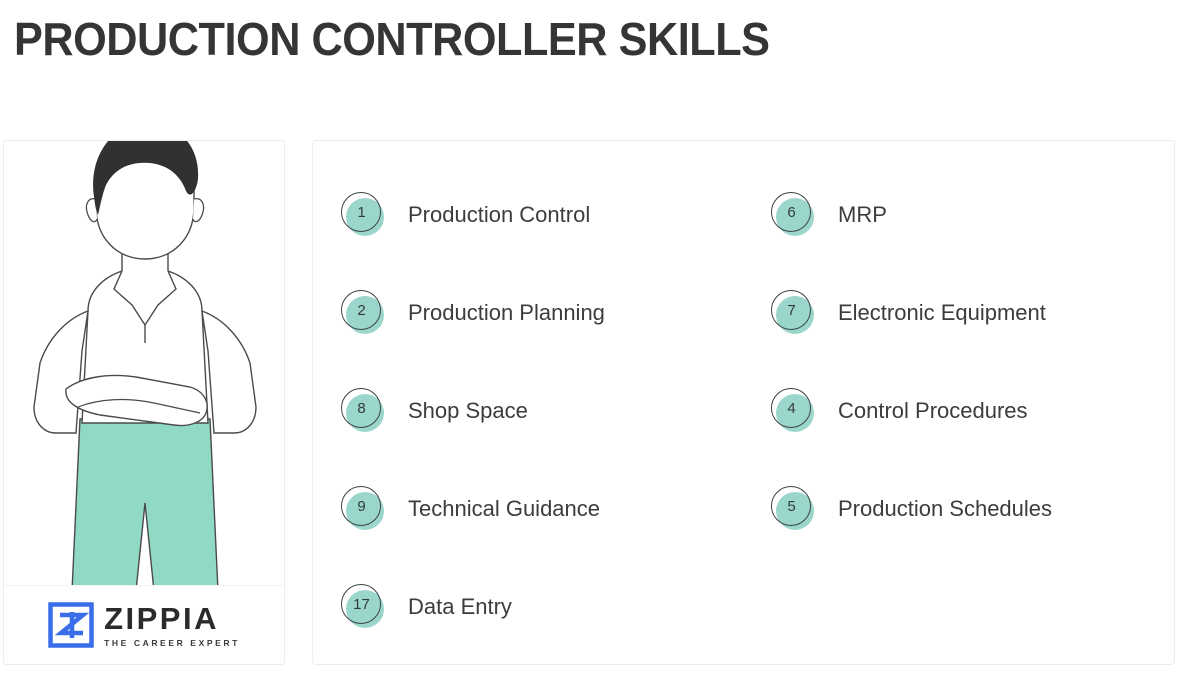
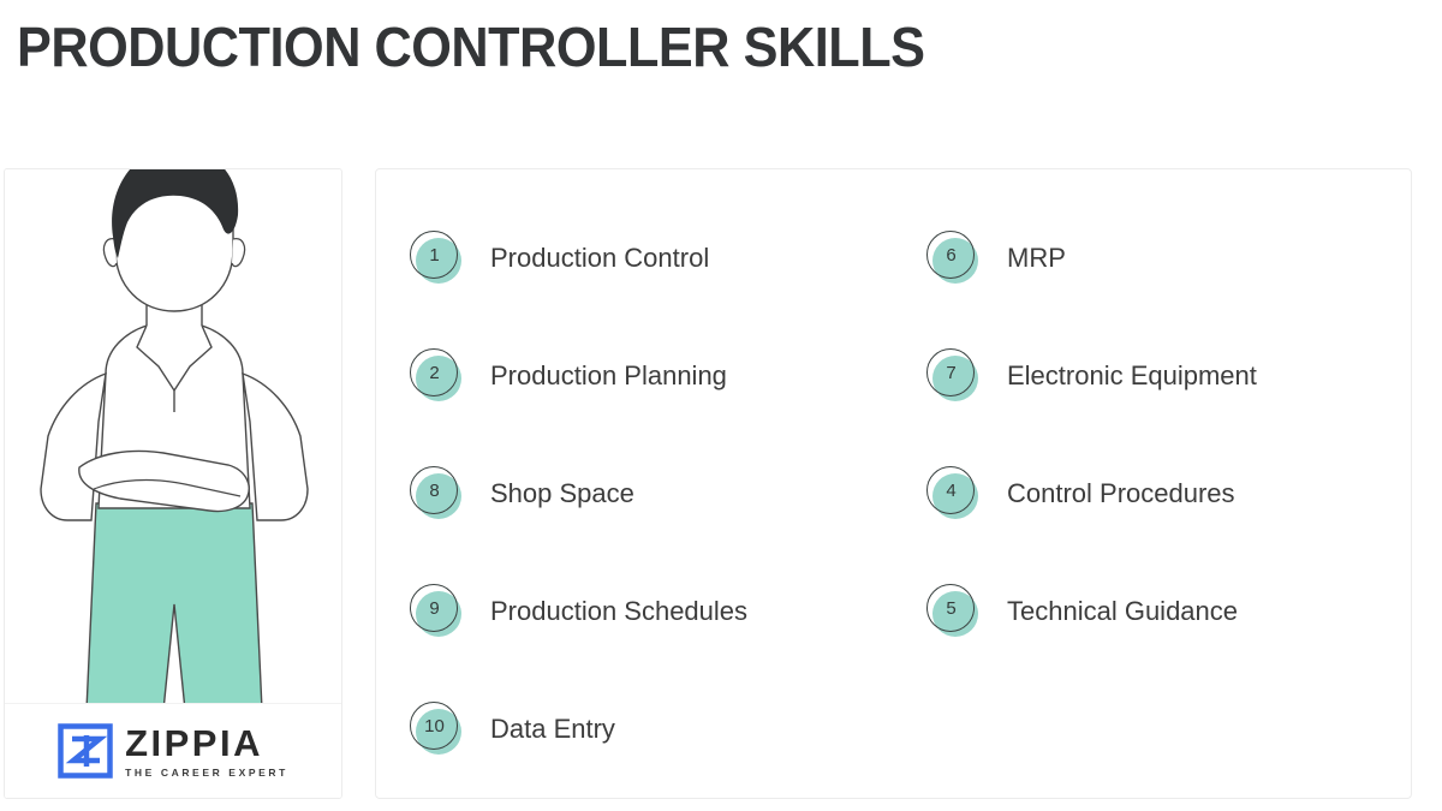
  PRODUCTION CONTROLLER SKILLS
  ZIPPIA
  THE CAREER EXPERT
  1
  Production Control
  6
  MRP
  2
  Production Planning
  7
  Electronic Equipment
  8
  Shop Space
  4
  Control Procedures
  9
- Technical Guidance
+ Production Schedules
  5
- Production Schedules
+ Technical Guidance
- 17
+ 10
  Data Entry
